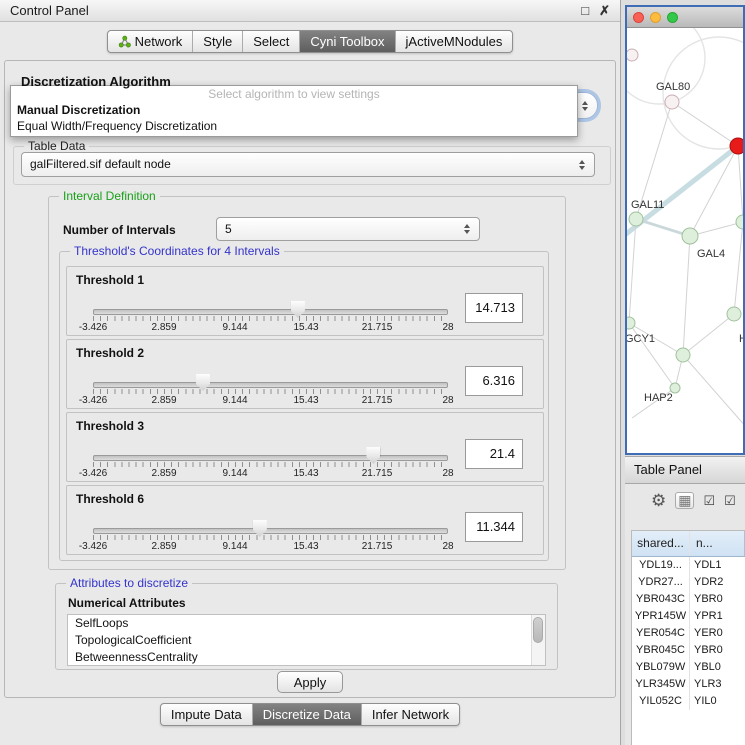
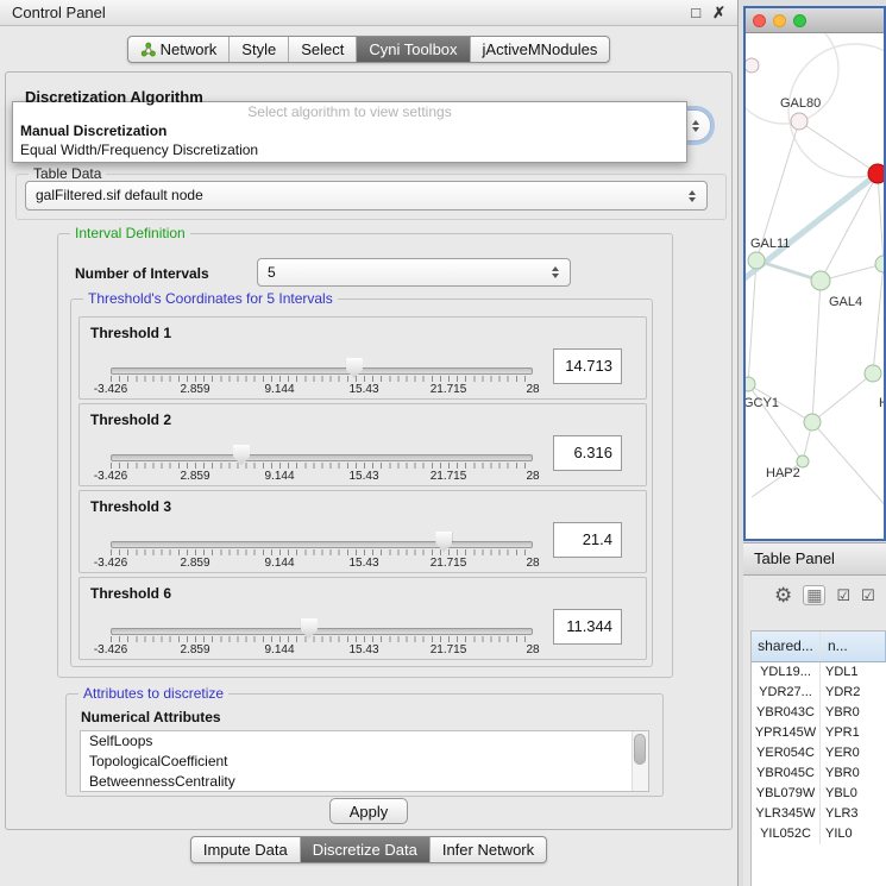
  Control Panel
  □
  ✗
  Network
  Style
  Select
  Cyni Toolbox
  jActiveMNodules
  Discretization Algorithm
  Select algorithm to view settings
  Manual Discretization
  Equal Width/Frequency Discretization
  Table Data
  galFiltered.sif default node
  Interval Definition
  Number of Intervals
  5
- Threshold's Coordinates for 4 Intervals
+ Threshold's Coordinates for 5 Intervals
  Threshold 1
  -3.426
  2.859
  9.144
  15.43
  21.715
  28
  14.713
  Threshold 2
  -3.426
  2.859
  9.144
  15.43
  21.715
  28
  6.316
  Threshold 3
  -3.426
  2.859
  9.144
  15.43
  21.715
  28
  21.4
  Threshold 6
  -3.426
  2.859
  9.144
  15.43
  21.715
  28
  11.344
  Attributes to discretize
  Numerical Attributes
  SelfLoops
  TopologicalCoefficient
  BetweennessCentrality
  Apply
  Impute Data
  Discretize Data
  Infer Network
  GAL80
  GAL11
  GAL4
  GCY1
  HAP2
  H
  Table Panel
  ⚙
  ▦
  ☑
  ☑
  shared...
  n...
  YDL19...
  YDL1
  YDR27...
  YDR2
  YBR043C
  YBR0
  YPR145W
  YPR1
  YER054C
  YER0
  YBR045C
  YBR0
  YBL079W
  YBL0
  YLR345W
  YLR3
  YIL052C
  YIL0
